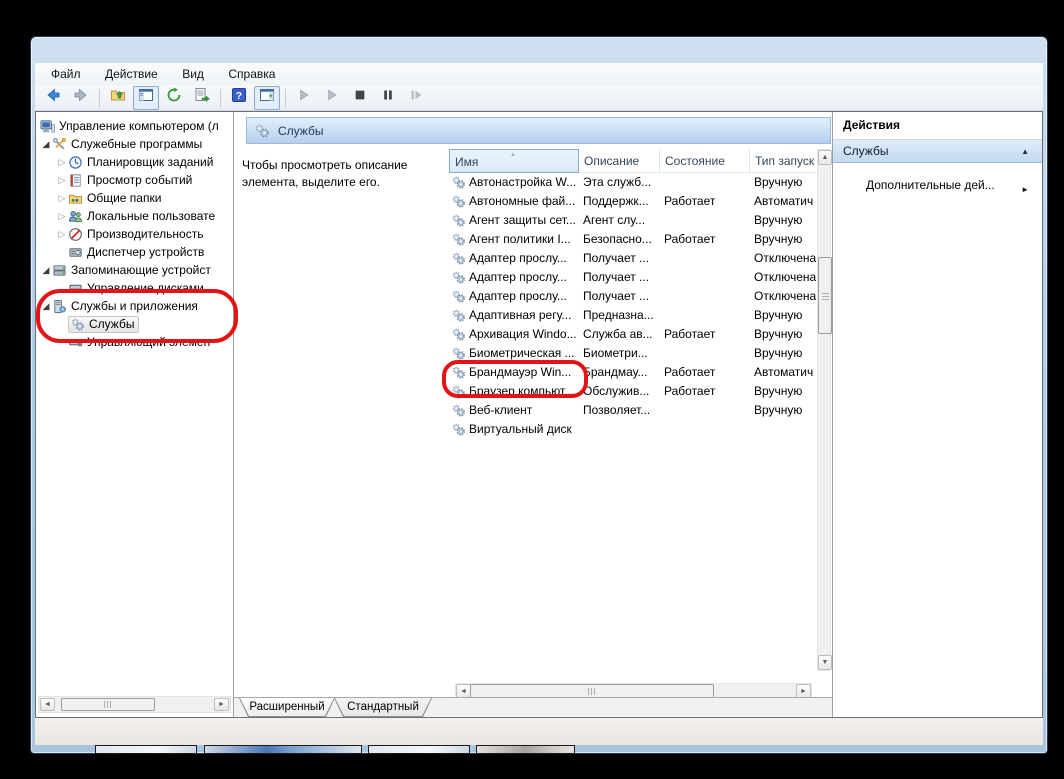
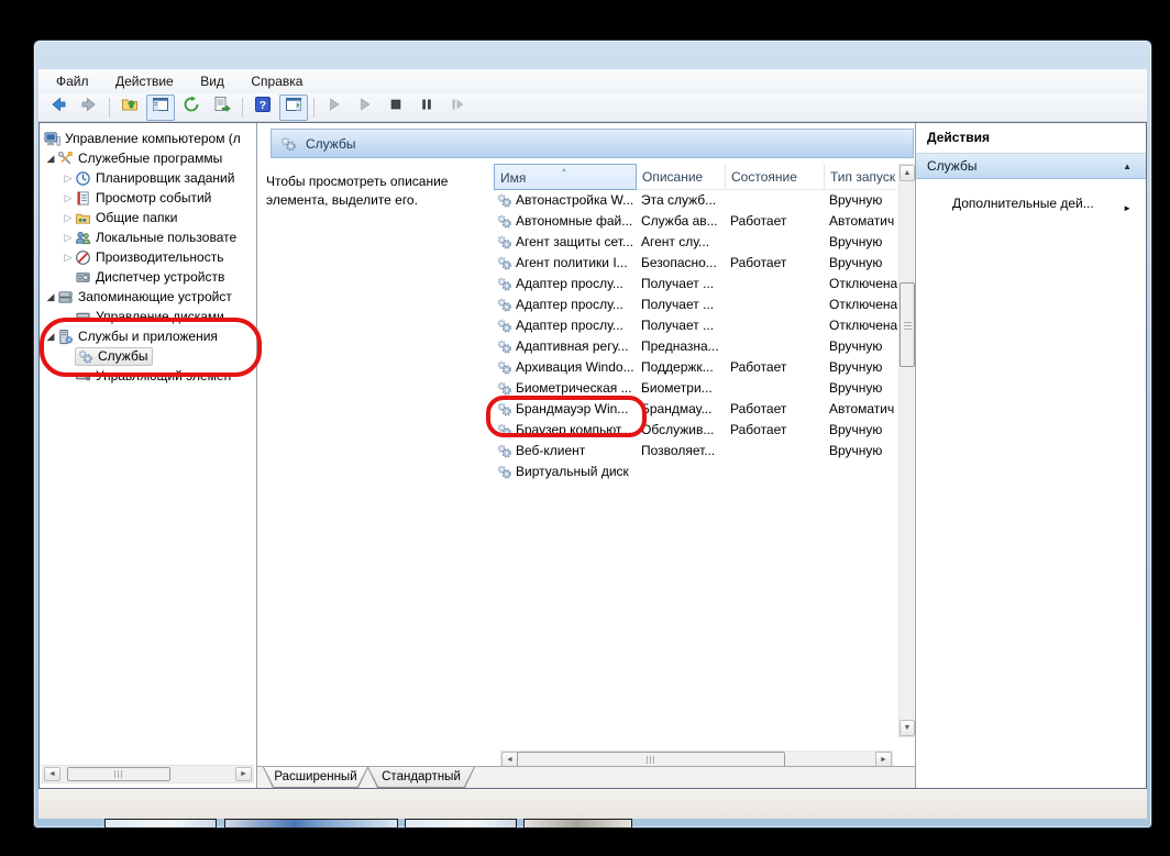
  Файл Действие Вид Справка
  ?
  Управление компьютером (л
  ◢
  Служебные программы
  ▷
  Планировщик заданий
  ▷
  Просмотр событий
  ▷
  Общие папки
  ▷
  Локальные пользовате
  ▷
  Производительность
  Диспетчер устройств
  ◢
  Запоминающие устройст
  Управление дисками
  ◢
  Службы и приложения
  Службы
  Управляющий элемен
  Службы
  Чтобы просмотреть описание элемента, выделите его.
  Имя
  Описание
  Состояние
  Тип запуск
  Автонастройка W...
  Эта служб...
  Вручную
  Автономные фай...
- Поддержк...
+ Служба ав...
  Работает
  Автоматич
  Агент защиты сет...
  Агент слу...
  Вручную
  Агент политики I...
  Безопасно...
  Работает
  Вручную
  Адаптер прослу...
  Получает ...
  Отключена
  Адаптер прослу...
  Получает ...
  Отключена
  Адаптер прослу...
  Получает ...
  Отключена
  Адаптивная регу...
  Предназна...
  Вручную
  Архивация Windo...
- Служба ав...
+ Поддержк...
  Работает
  Вручную
  Биометрическая ...
  Биометри...
  Вручную
  Брандмауэр Win...
  Брандмау...
  Работает
  Автоматич
  Браузер компьют...
  Обслужив...
  Работает
  Вручную
  Веб-клиент
  Позволяет...
  Вручную
  Виртуальный диск
  Расширенный
  Стандартный
  Действия
  Службы
  ▲
  Дополнительные дей...
  ►
